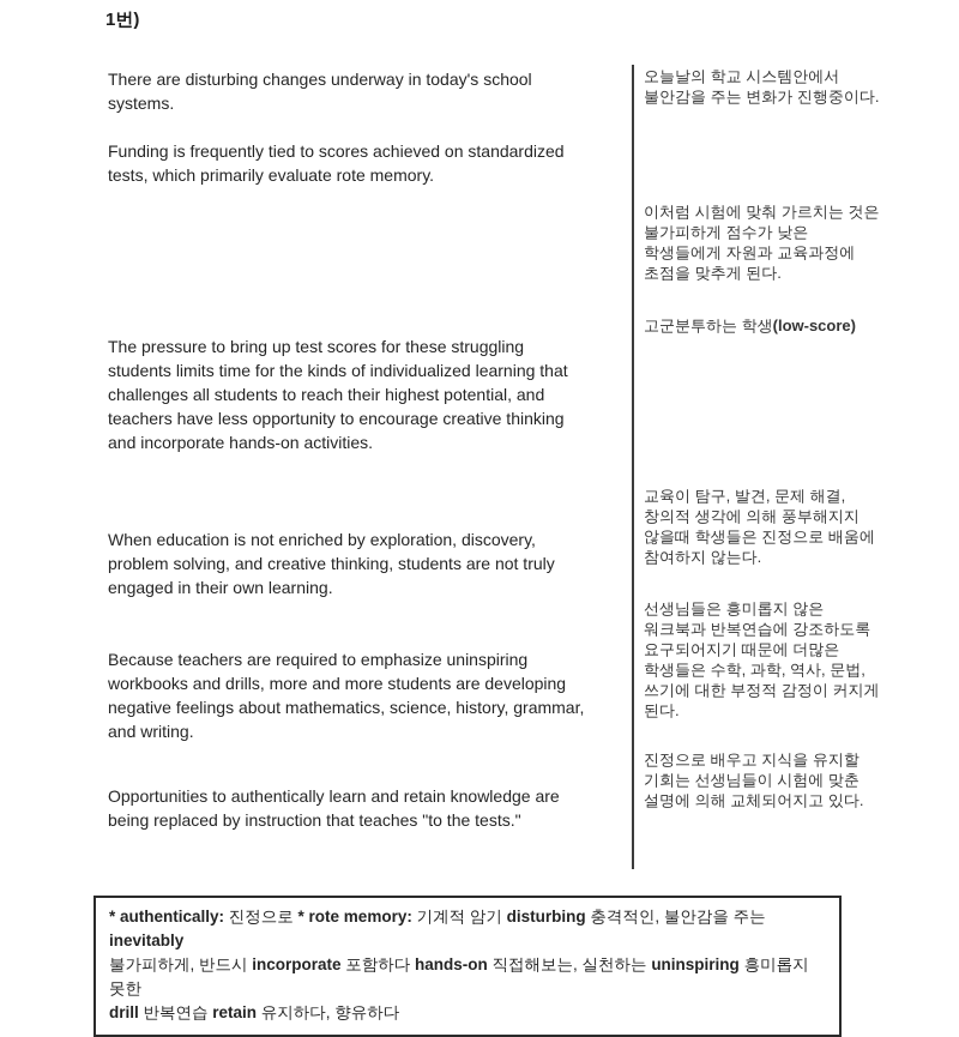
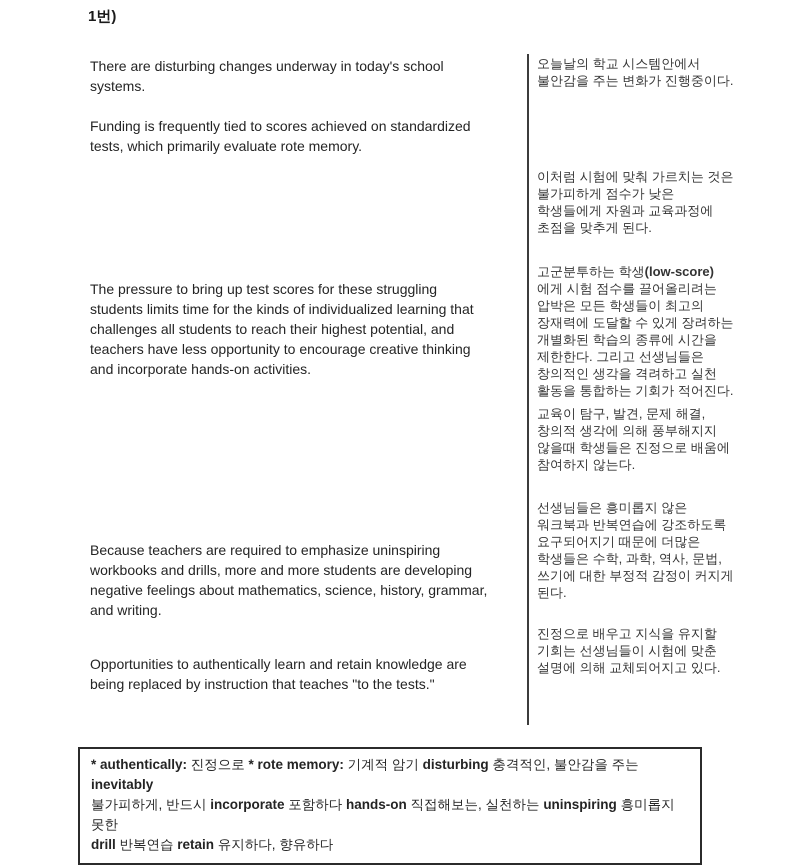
  1번)
  There are disturbing changes underway in today's school
  systems.
  Funding is frequently tied to scores achieved on standardized
  tests, which primarily evaluate rote memory.
  The pressure to bring up test scores for these struggling
  students limits time for the kinds of individualized learning that
  challenges all students to reach their highest potential, and
  teachers have less opportunity to encourage creative thinking
  and incorporate hands-on activities.
- When education is not enriched by exploration, discovery,
- problem solving, and creative thinking, students are not truly
- engaged in their own learning.
  Because teachers are required to emphasize uninspiring
  workbooks and drills, more and more students are developing
  negative feelings about mathematics, science, history, grammar,
  and writing.
  Opportunities to authentically learn and retain knowledge are
  being replaced by instruction that teaches "to the tests."
  오늘날의 학교 시스템안에서
  불안감을 주는 변화가 진행중이다.
  이처럼 시험에 맞춰 가르치는 것은
  불가피하게 점수가 낮은
  학생들에게 자원과 교육과정에
  초점을 맞추게 된다.
  고군분투하는 학생(low-score)
+ 에게 시험 점수를 끌어올리려는
+ 압박은 모든 학생들이 최고의
+ 장재력에 도달할 수 있게 장려하는
+ 개별화된 학습의 종류에 시간을
+ 제한한다. 그리고 선생님들은
+ 창의적인 생각을 격려하고 실천
+ 활동을 통합하는 기회가 적어진다.
  교육이 탐구, 발견, 문제 해결,
  창의적 생각에 의해 풍부해지지
  않을때 학생들은 진정으로 배움에
  참여하지 않는다.
  선생님들은 흥미롭지 않은
  워크북과 반복연습에 강조하도록
  요구되어지기 때문에 더많은
  학생들은 수학, 과학, 역사, 문법,
  쓰기에 대한 부정적 감정이 커지게
  된다.
  진정으로 배우고 지식을 유지할
  기회는 선생님들이 시험에 맞춘
  설명에 의해 교체되어지고 있다.
  * authentically: 진정으로 * rote memory: 기계적 암기 disturbing 충격적인, 불안감을 주는 inevitably
  불가피하게, 반드시 incorporate 포함하다 hands-on 직접해보는, 실천하는 uninspiring 흥미롭지 못한
  drill 반복연습 retain 유지하다, 향유하다
